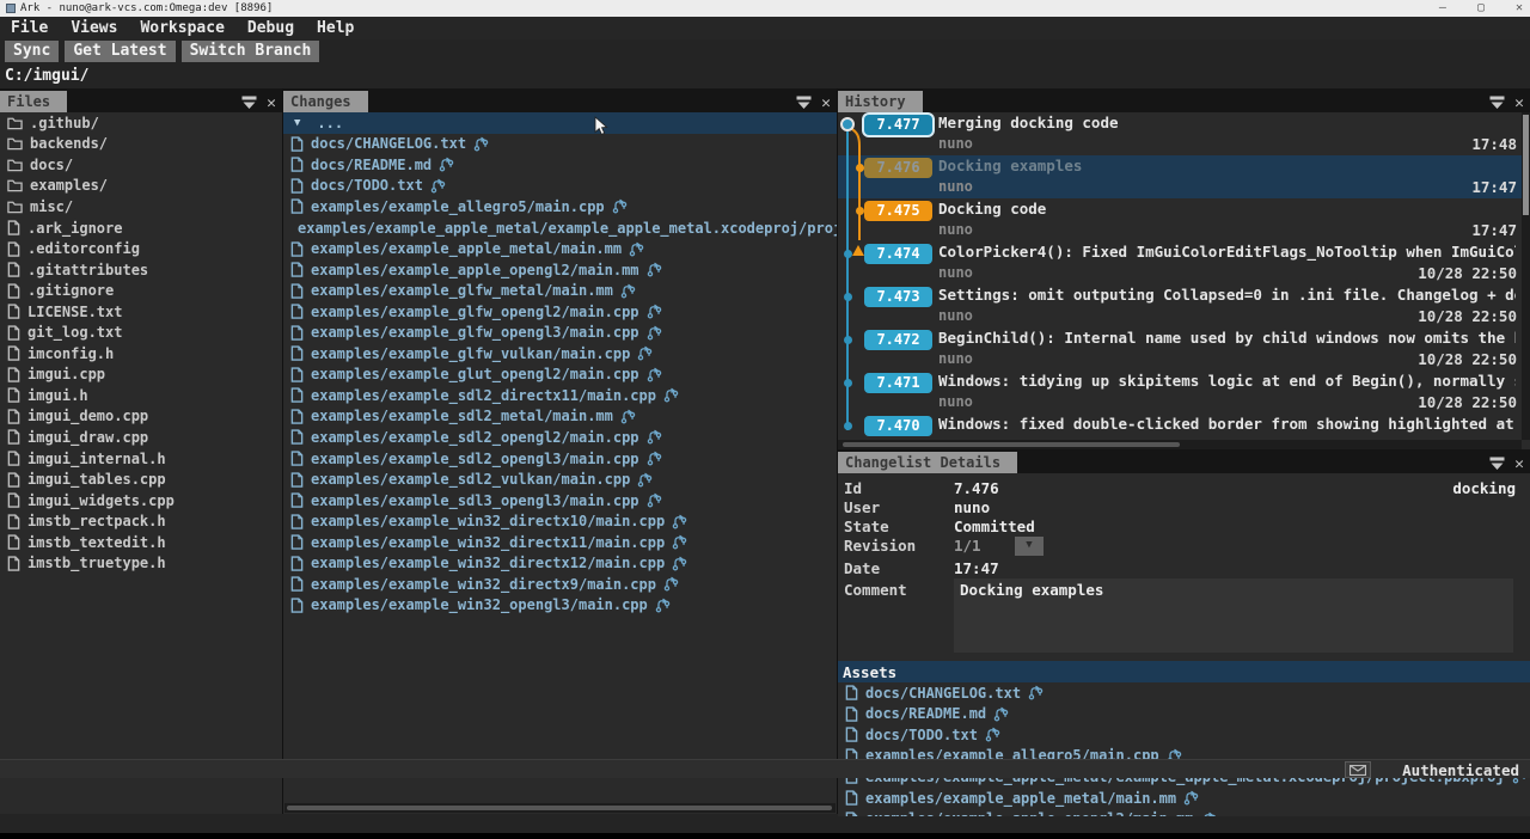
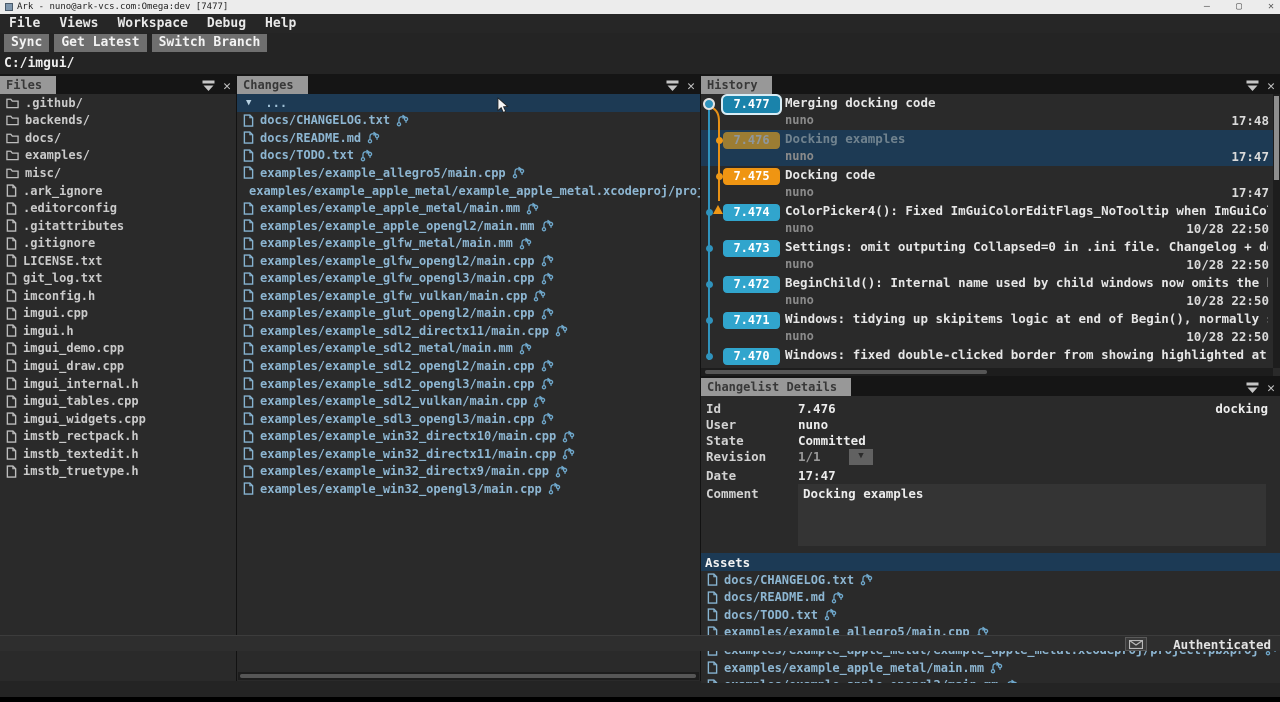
- Ark - nuno@ark-vcs.com:Omega:dev [8896]
+ Ark - nuno@ark-vcs.com:Omega:dev [7477]
  –
  ▢
  ✕
  File
  Views
  Workspace
  Debug
  Help
  Sync
  Get Latest
  Switch Branch
  C:/imgui/
  Files
  ✕
  .github/
  backends/
  docs/
  examples/
  misc/
  .ark_ignore
  .editorconfig
  .gitattributes
  .gitignore
  LICENSE.txt
  git_log.txt
  imconfig.h
  imgui.cpp
  imgui.h
  imgui_demo.cpp
  imgui_draw.cpp
  imgui_internal.h
  imgui_tables.cpp
  imgui_widgets.cpp
  imstb_rectpack.h
  imstb_textedit.h
  imstb_truetype.h
  Changes
  ✕
  ▼
  ...
  docs/CHANGELOG.txt
  docs/README.md
  docs/TODO.txt
  examples/example_allegro5/main.cpp
  examples/example_apple_metal/example_apple_metal.xcodeproj/pro
  examples/example_apple_metal/main.mm
  examples/example_apple_opengl2/main.mm
  examples/example_glfw_metal/main.mm
  examples/example_glfw_opengl2/main.cpp
  examples/example_glfw_opengl3/main.cpp
  examples/example_glfw_vulkan/main.cpp
  examples/example_glut_opengl2/main.cpp
  examples/example_sdl2_directx11/main.cpp
  examples/example_sdl2_metal/main.mm
  examples/example_sdl2_opengl2/main.cpp
  examples/example_sdl2_opengl3/main.cpp
  examples/example_sdl2_vulkan/main.cpp
  examples/example_sdl3_opengl3/main.cpp
  examples/example_win32_directx10/main.cpp
  examples/example_win32_directx11/main.cpp
- examples/example_win32_directx12/main.cpp
  examples/example_win32_directx9/main.cpp
  examples/example_win32_opengl3/main.cpp
  History
  ✕
  7.477
  Merging docking code
  nuno
  17:48
  7.476
  Docking examples
  nuno
  17:47
  7.475
  Docking code
  nuno
  17:47
  7.474
  ColorPicker4(): Fixed ImGuiColorEditFlags_NoTooltip when ImGuiCo
  nuno
  10/28 22:50
  7.473
  Settings: omit outputing Collapsed=0 in .ini file. Changelog + d
  nuno
  10/28 22:50
  7.472
  BeginChild(): Internal name used by child windows now omits the
  nuno
  10/28 22:50
  7.471
  Windows: tidying up skipitems logic at end of Begin(), normally
  nuno
  10/28 22:50
  7.470
  Windows: fixed double-clicked border from showing highlighted at
  Changelist Details
  ✕
  Id
  7.476
  docking
  User
  nuno
  State
  Committed
  Revision
  1/1
  ▼
  Date
  17:47
  Comment
  Docking examples
  Assets
  docs/CHANGELOG.txt
  docs/README.md
  docs/TODO.txt
  examples/example_allegro5/main.cpp
  examples/example_apple_metal/main.mm
  Authenticated
